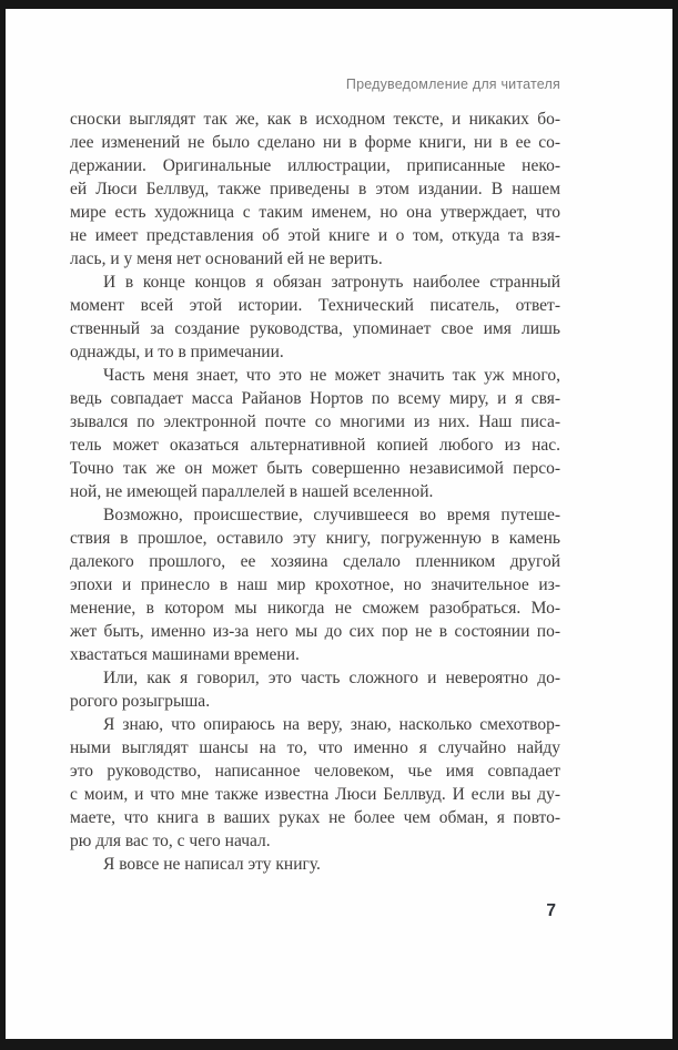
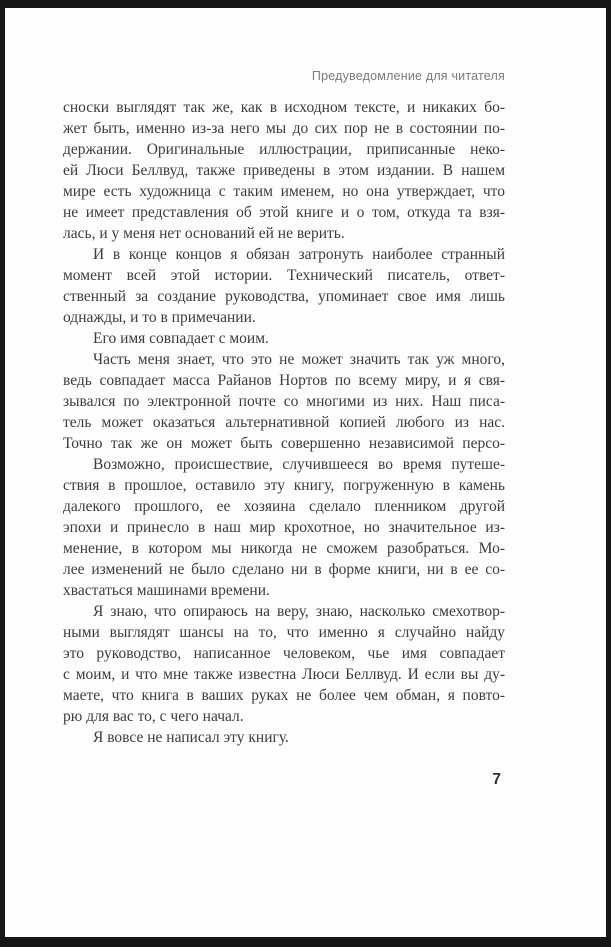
  Предуведомление для читателя
  сноски выглядят так же, как в исходном тексте, и никаких бо-
- лее изменений не было сделано ни в форме книги, ни в ее со-
+ жет быть, именно из-за него мы до сих пор не в состоянии по-
  держании. Оригинальные иллюстрации, приписанные неко-
  ей Люси Беллвуд, также приведены в этом издании. В нашем
  мире есть художница с таким именем, но она утверждает, что
  не имеет представления об этой книге и о том, откуда та взя-
  лась, и у меня нет оснований ей не верить.
  И в конце концов я обязан затронуть наиболее странный
  момент всей этой истории. Технический писатель, ответ-
  ственный за создание руководства, упоминает свое имя лишь
  однажды, и то в примечании.
+ Его имя совпадает с моим.
  Часть меня знает, что это не может значить так уж много,
  ведь совпадает масса Райанов Нортов по всему миру, и я свя-
  зывался по электронной почте со многими из них. Наш писа-
  тель может оказаться альтернативной копией любого из нас.
  Точно так же он может быть совершенно независимой персо-
- ной, не имеющей параллелей в нашей вселенной.
  Возможно, происшествие, случившееся во время путеше-
  ствия в прошлое, оставило эту книгу, погруженную в камень
  далекого прошлого, ее хозяина сделало пленником другой
  эпохи и принесло в наш мир крохотное, но значительное из-
  менение, в котором мы никогда не сможем разобраться. Мо-
- жет быть, именно из-за него мы до сих пор не в состоянии по-
+ лее изменений не было сделано ни в форме книги, ни в ее со-
  хвастаться машинами времени.
- Или, как я говорил, это часть сложного и невероятно до-
- рогого розыгрыша.
  Я знаю, что опираюсь на веру, знаю, насколько смехотвор-
  ными выглядят шансы на то, что именно я случайно найду
  это руководство, написанное человеком, чье имя совпадает
  с моим, и что мне также известна Люси Беллвуд. И если вы ду-
  маете, что книга в ваших руках не более чем обман, я повто-
  рю для вас то, с чего начал.
  Я вовсе не написал эту книгу.
  7
